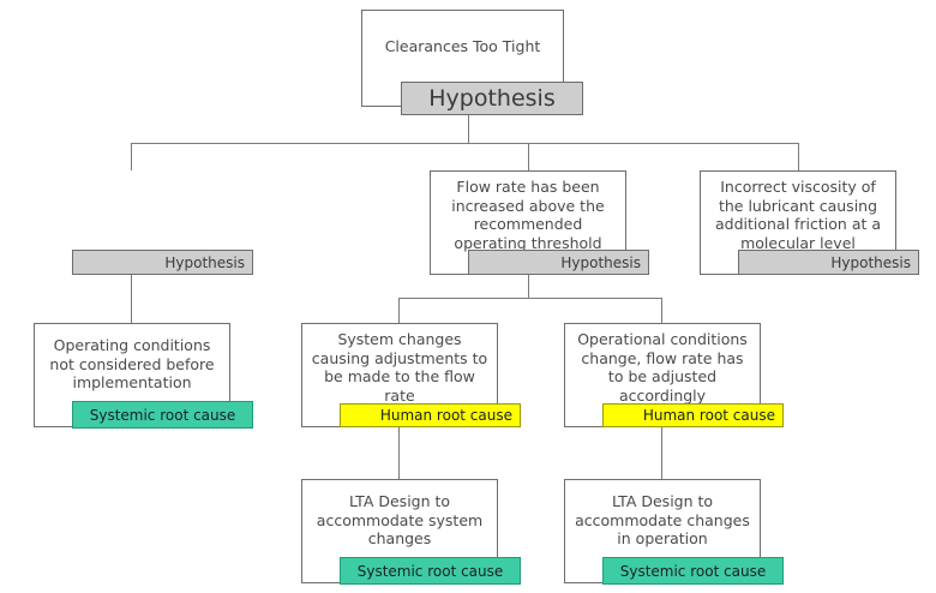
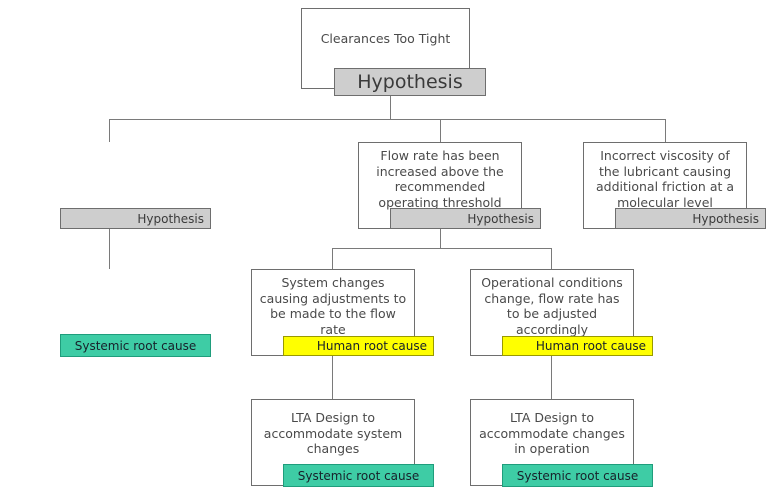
  Clearances Too Tight
  Hypothesis
  Hypothesis
  Flow rate has been
  increased above the
  recommended
  operating threshold
  Hypothesis
  Incorrect viscosity of
  the lubricant causing
  additional friction at a
  molecular level
  Hypothesis
- Operating conditions
- not considered before
- implementation
  Systemic root cause
  System changes
  causing adjustments to
  be made to the flow
  rate
  Human root cause
  Operational conditions
  change, flow rate has
  to be adjusted
  accordingly
  Human root cause
  LTA Design to
  accommodate system
  changes
  Systemic root cause
  LTA Design to
  accommodate changes
  in operation
  Systemic root cause
